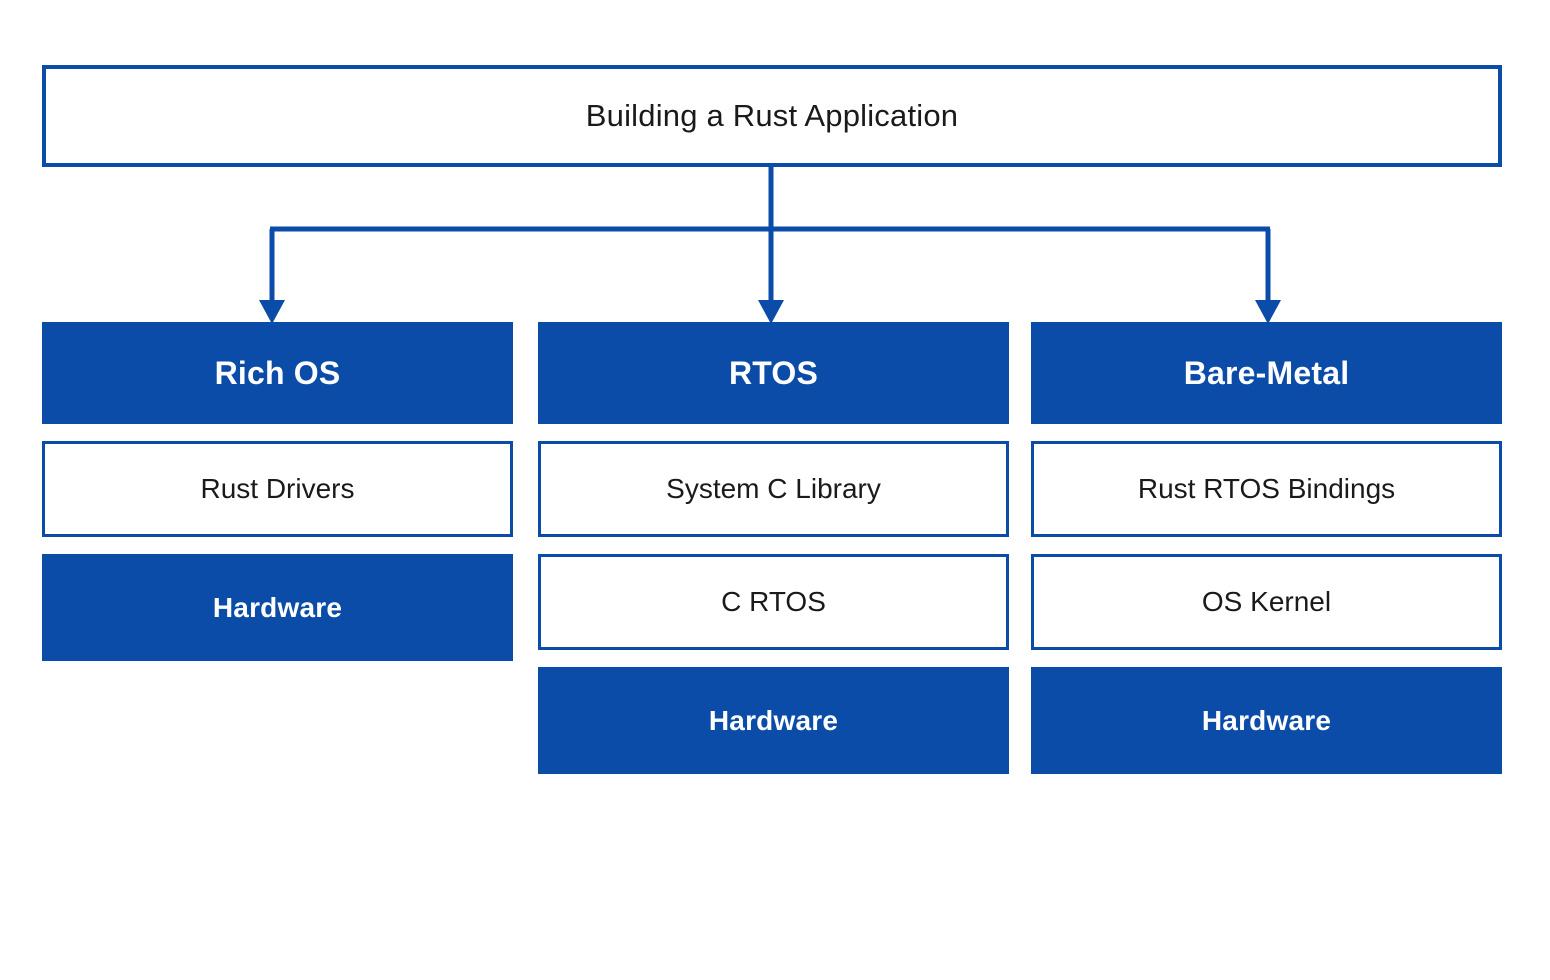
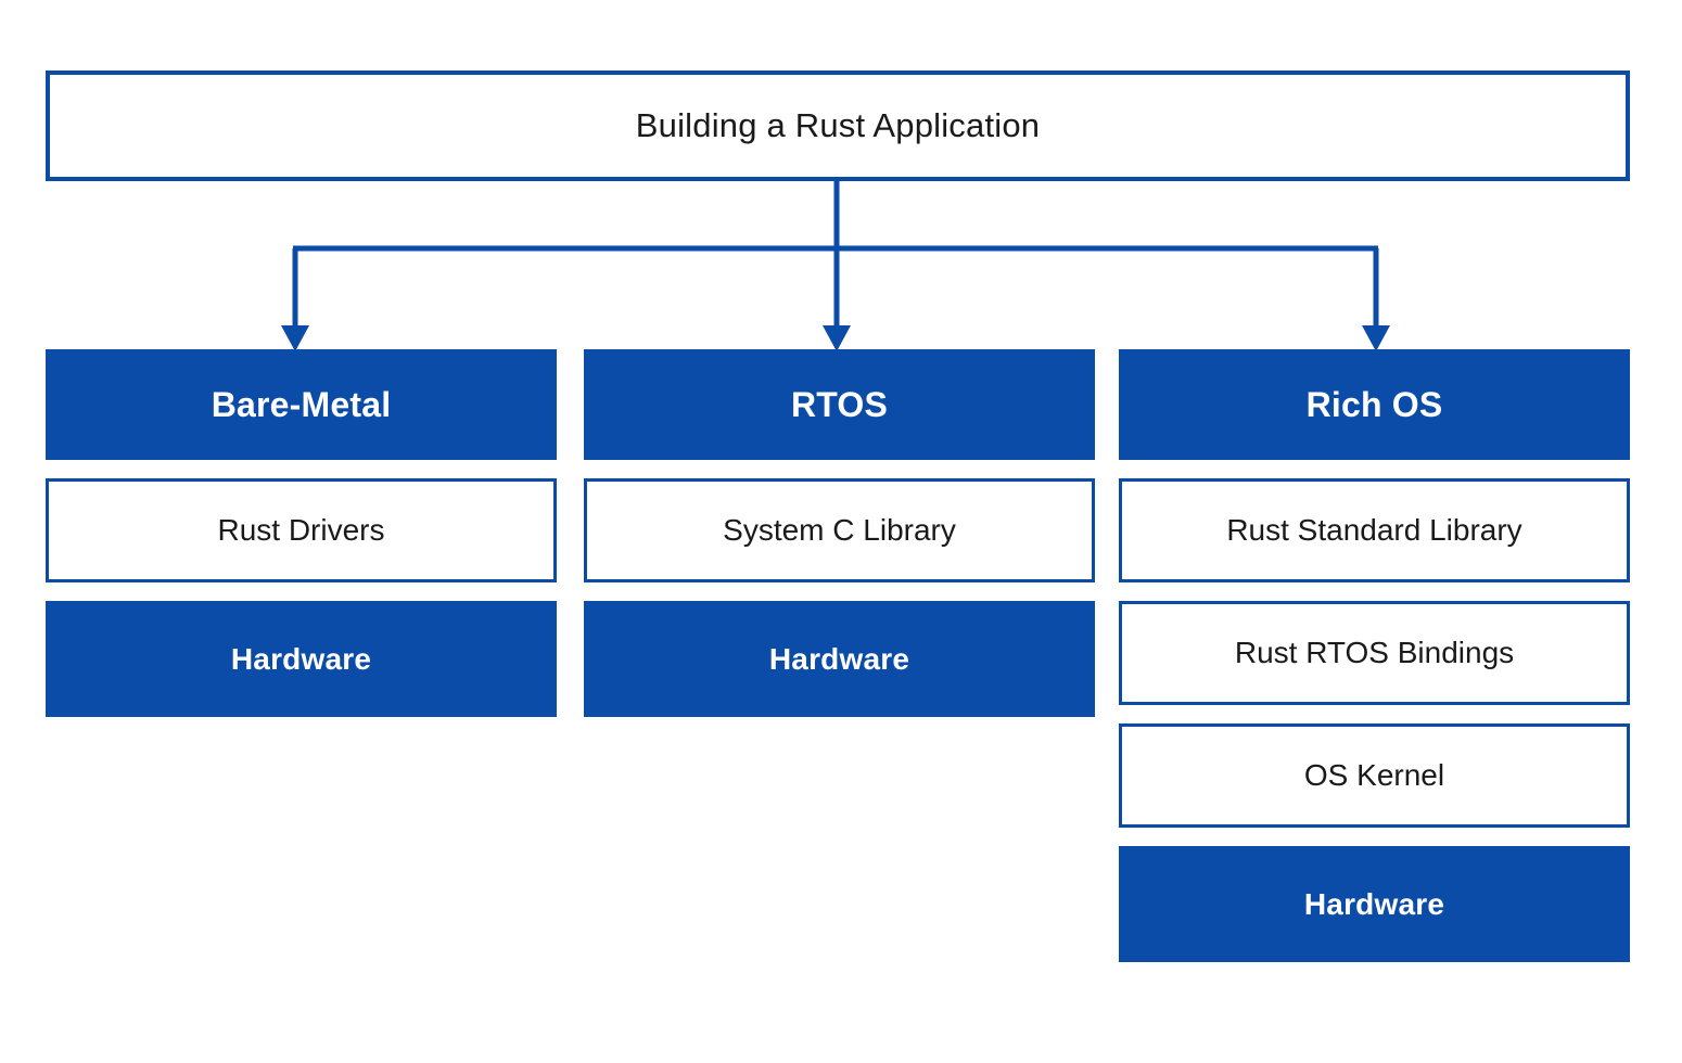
  Building a Rust Application
- Rich OS
+ Bare-Metal
  Rust Drivers
  Hardware
  RTOS
  System C Library
- C RTOS
  Hardware
- Bare-Metal
+ Rich OS
+ Rust Standard Library
  Rust RTOS Bindings
  OS Kernel
  Hardware
